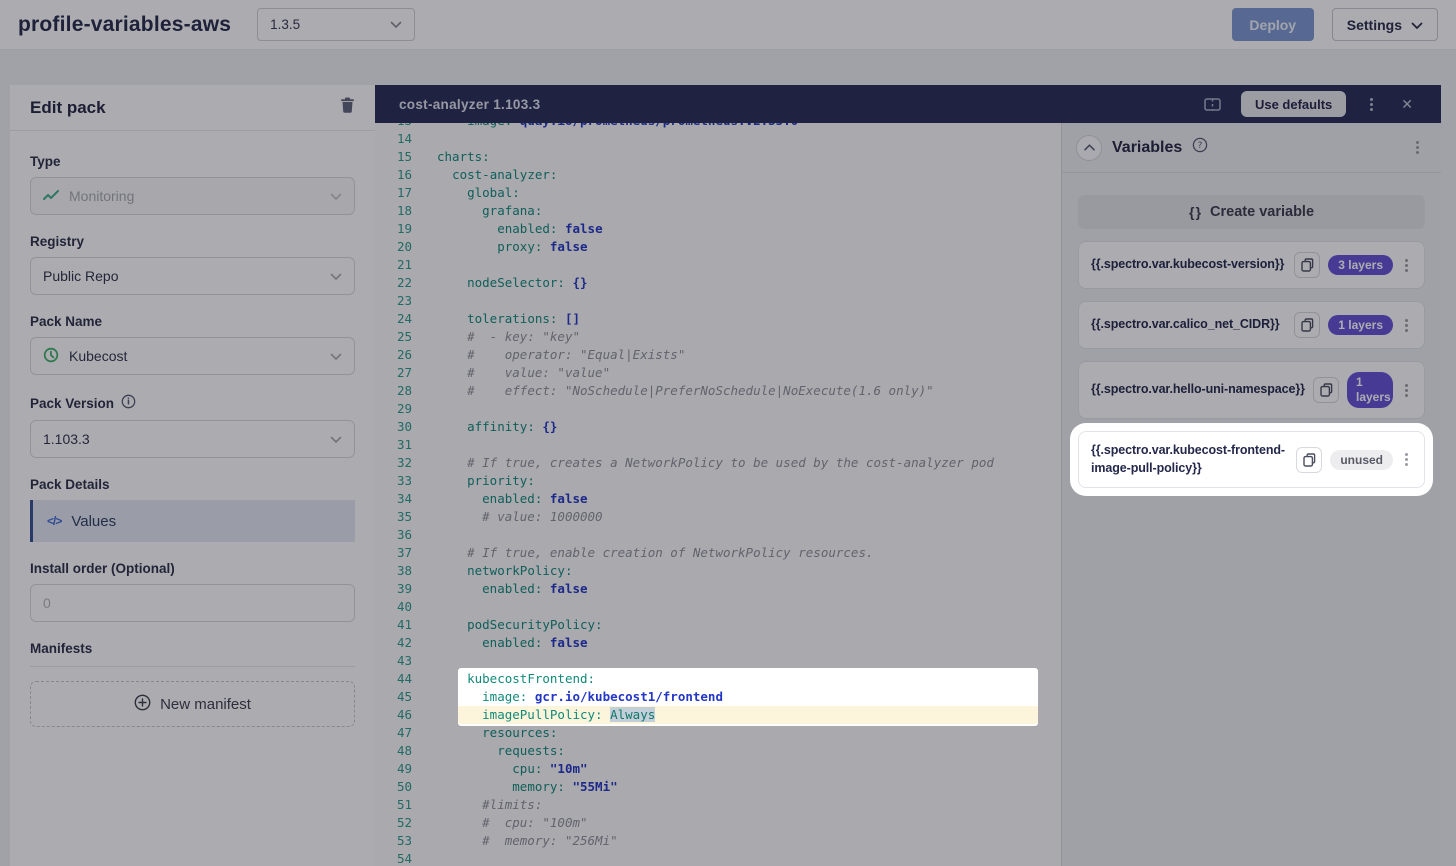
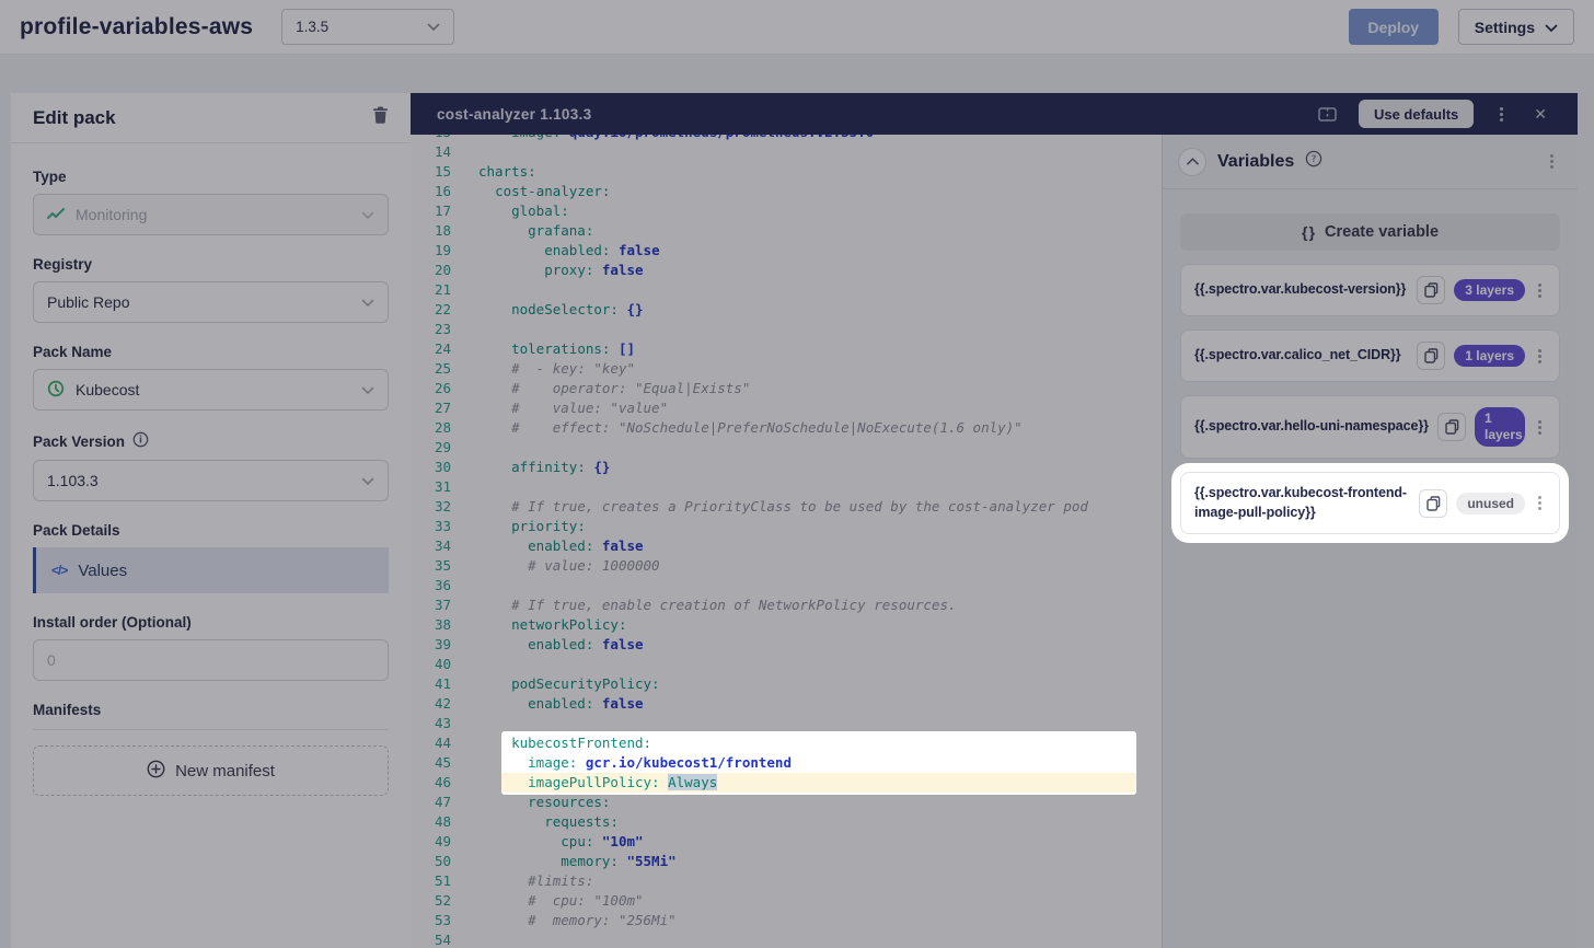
  profile-variables-aws
  1.3.5
  Deploy
  Settings
  Edit pack
  Type
  Monitoring
  Registry
  Public Repo
  Pack Name
  Kubecost
  Pack Version
  i
  1.103.3
  Pack Details
  </>
  Values
  Install order (Optional)
  0
  Manifests
  New manifest
  cost-analyzer 1.103.3
  Use defaults
  ✕
  14
  15
  charts:
  16
  cost-analyzer:
  17
  global:
  18
  grafana:
  19
  enabled: false
  20
  proxy: false
  21
  22
  nodeSelector: {}
  23
  24
  tolerations: []
  25
  # - key: "key"
  26
  # operator: "Equal|Exists"
  27
  # value: "value"
  28
  # effect: "NoSchedule|PreferNoSchedule|NoExecute(1.6 only)"
  29
  30
  affinity: {}
  31
  32
- # If true, creates a NetworkPolicy to be used by the cost-analyzer pod
+ # If true, creates a PriorityClass to be used by the cost-analyzer pod
  33
  priority:
  34
  enabled: false
  35
  # value: 1000000
  36
  37
  # If true, enable creation of NetworkPolicy resources.
  38
  networkPolicy:
  39
  enabled: false
  40
  41
  podSecurityPolicy:
  42
  enabled: false
  43
  44
  kubecostFrontend:
  45
  image: gcr.io/kubecost1/frontend
  46
  imagePullPolicy: Always
  47
  resources:
  48
  requests:
  49
  cpu: "10m"
  50
  memory: "55Mi"
  51
  #limits:
  52
  # cpu: "100m"
  53
  # memory: "256Mi"
  54
  Variables
  ?
  { }
  Create variable
  {{.spectro.var.kubecost-version}}
  3 layers
  {{.spectro.var.calico_net_CIDR}}
  1 layers
  {{.spectro.var.hello-uni-namespace}}
  1 layers
  {{.spectro.var.kubecost-frontend-image-pull-policy}}
  unused
